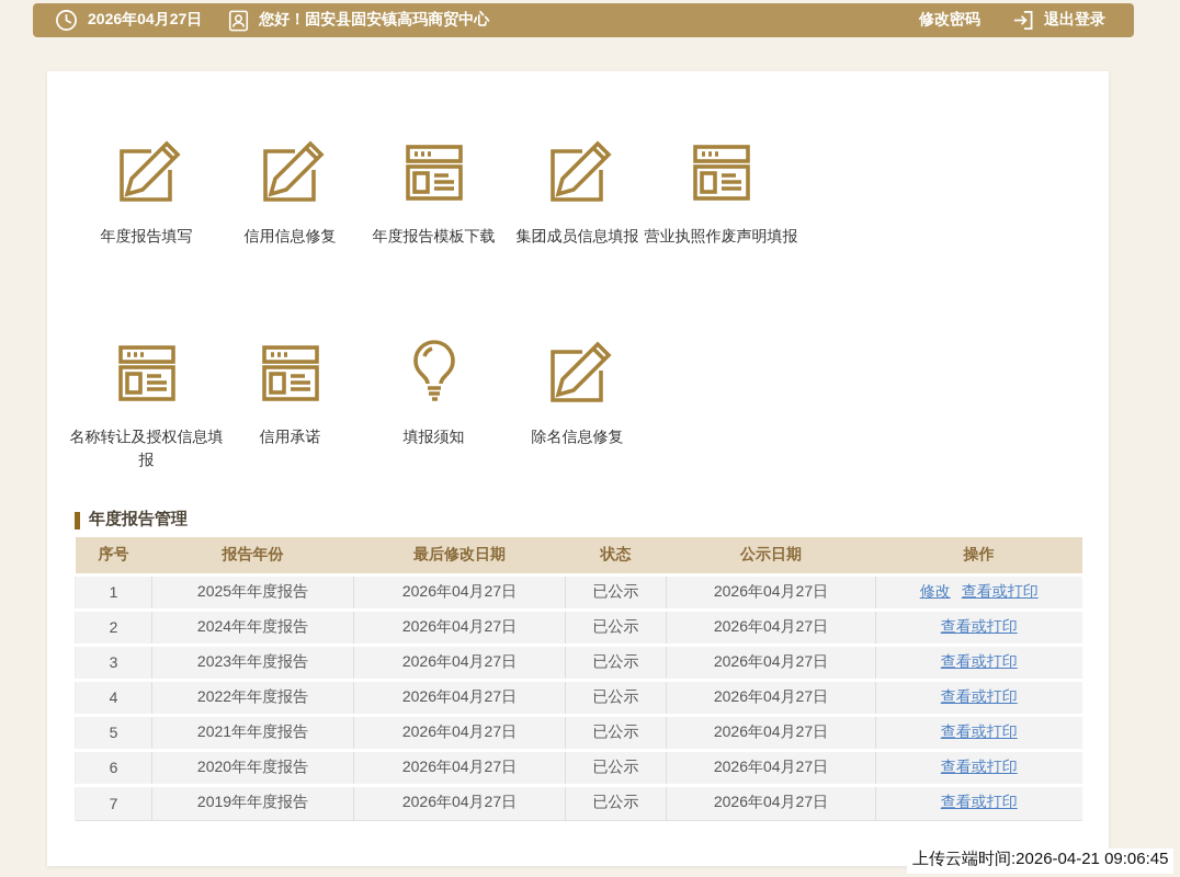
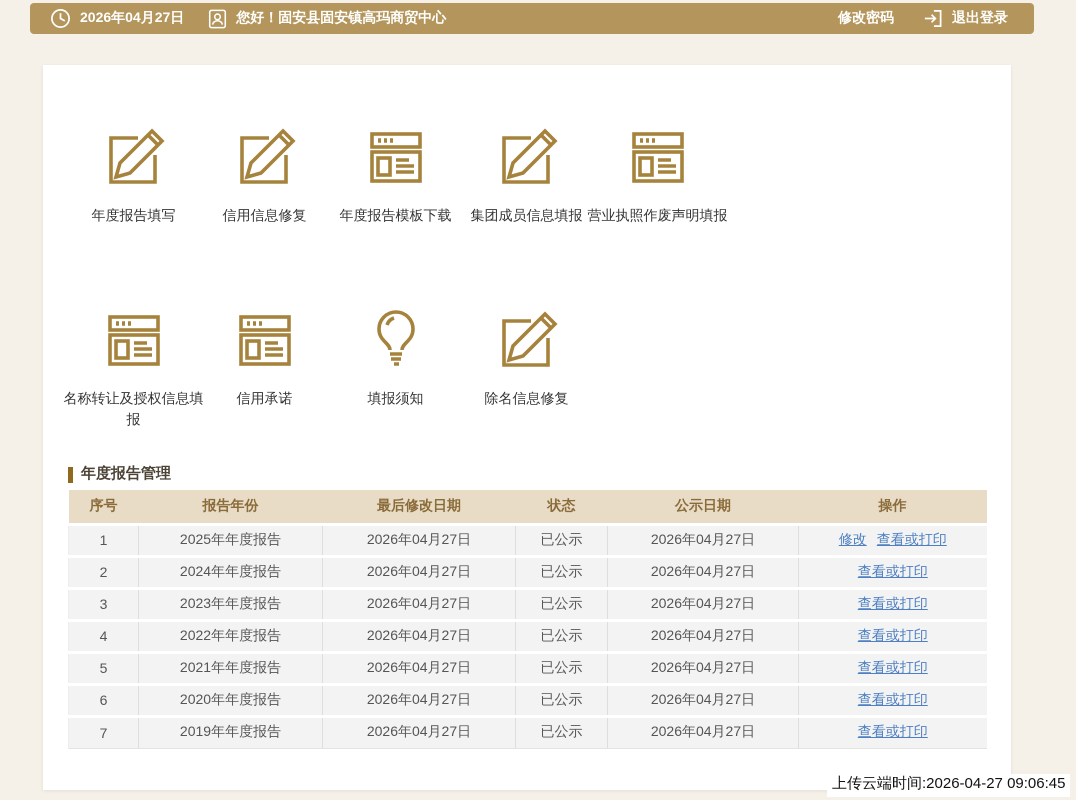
  2026年04月27日
  您好！固安县固安镇高玛商贸中心
  修改密码
  退出登录
  年度报告填写
  信用信息修复
  年度报告模板下载
  集团成员信息填报
  营业执照作废声明填报
  名称转让及授权信息填报
  信用承诺
  填报须知
  除名信息修复
  年度报告管理
  序号	报告年份	最后修改日期	状态	公示日期	操作
  1	2025年年度报告	2026年04月27日	已公示	2026年04月27日	修改 查看或打印
  2	2024年年度报告	2026年04月27日	已公示	2026年04月27日	查看或打印
  3	2023年年度报告	2026年04月27日	已公示	2026年04月27日	查看或打印
  4	2022年年度报告	2026年04月27日	已公示	2026年04月27日	查看或打印
  5	2021年年度报告	2026年04月27日	已公示	2026年04月27日	查看或打印
  6	2020年年度报告	2026年04月27日	已公示	2026年04月27日	查看或打印
  7	2019年年度报告	2026年04月27日	已公示	2026年04月27日	查看或打印
- 上传云端时间:2026-04-21 09:06:45
+ 上传云端时间:2026-04-27 09:06:45
